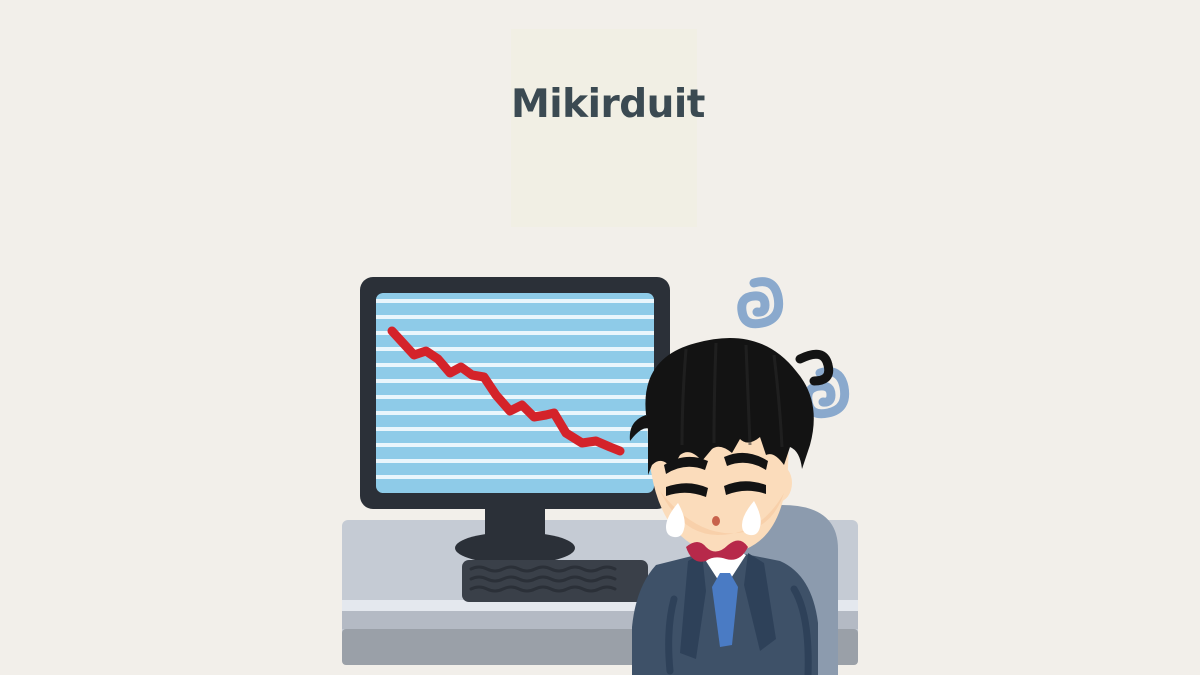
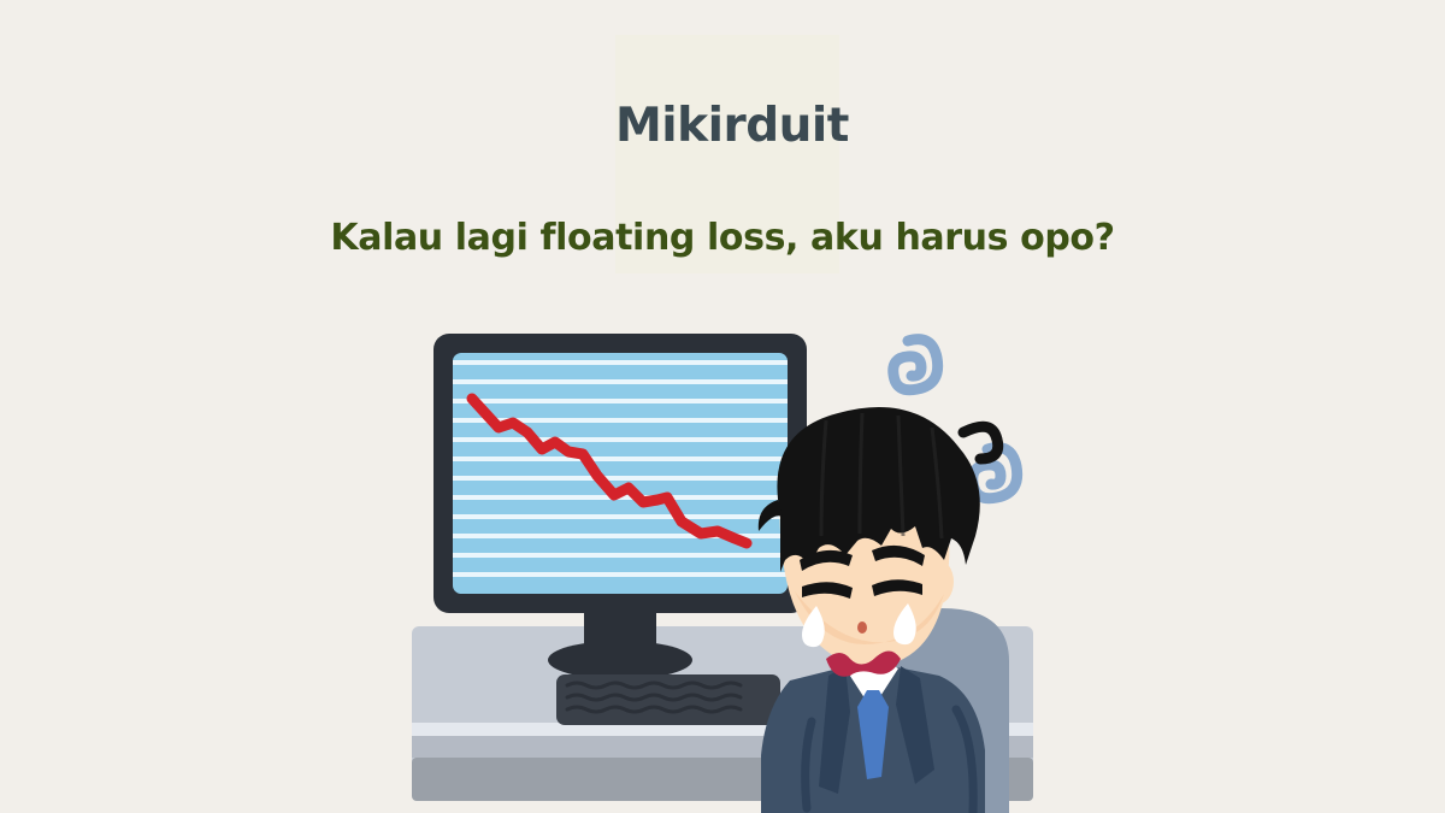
  Mikirduit
+ Kalau lagi floating loss, aku harus opo?
